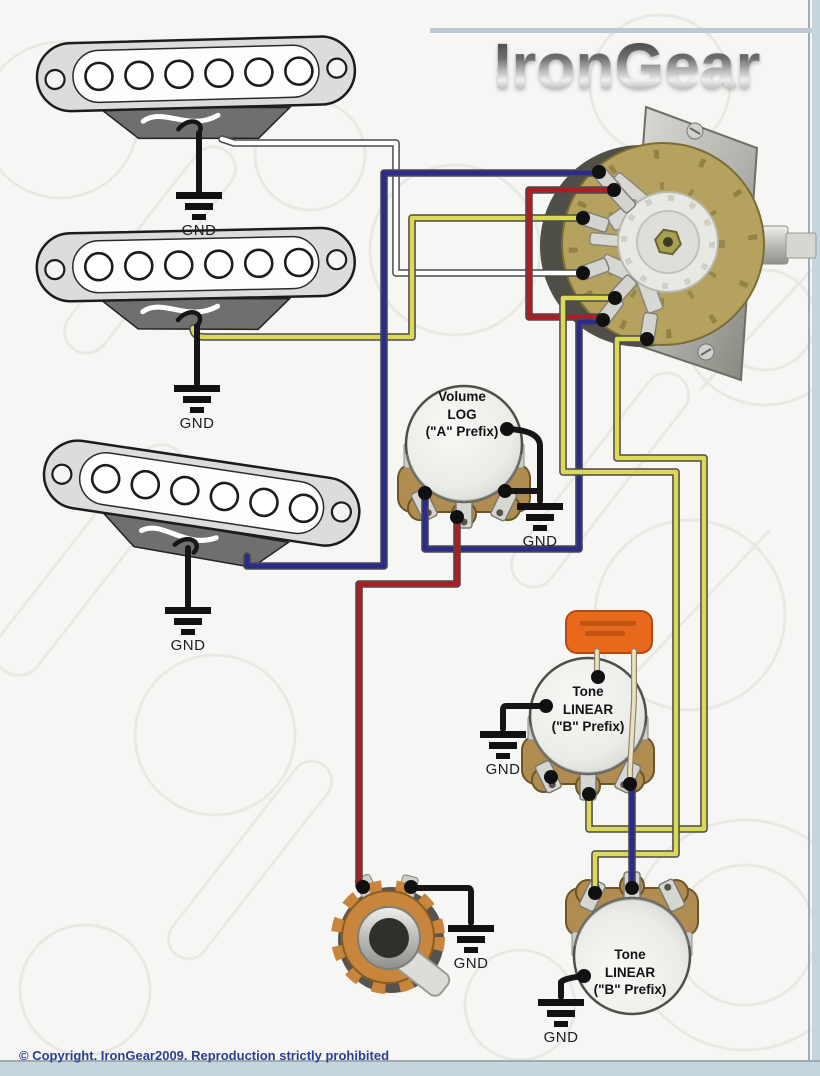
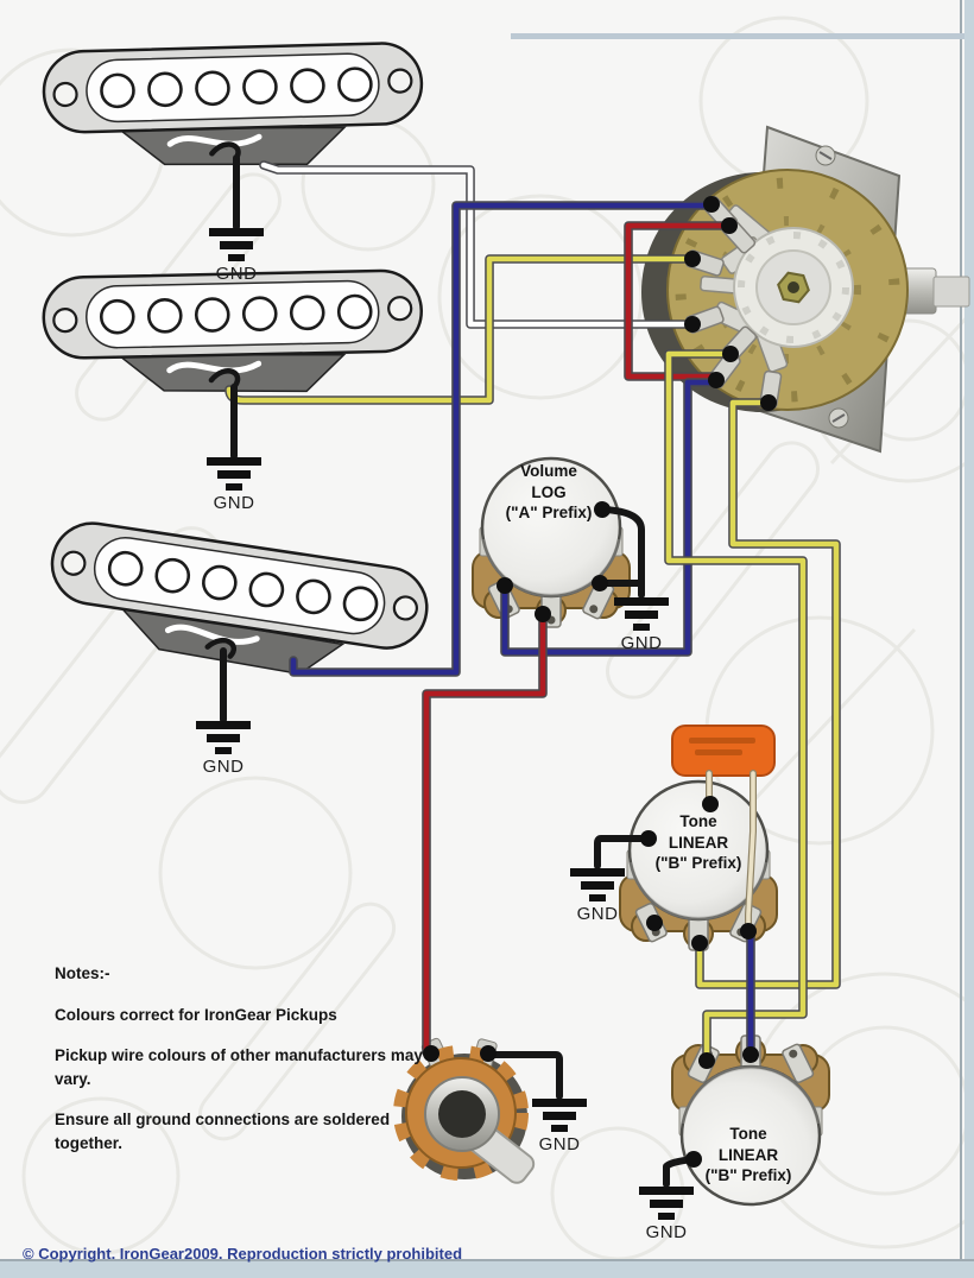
- IronGear
  GND
  GND
  GND
  GND
  GND
  GND
  GND
  Volume
  LOG
  ("A" Prefix)
  Tone
  LINEAR
  ("B" Prefix)
  Tone
  LINEAR
  ("B" Prefix)
+ Notes:-
+ Colours correct for IronGear Pickups
+ Pickup wire colours of other manufacturers may vary.
+ Ensure all ground connections are soldered together.
  © Copyright. IronGear2009. Reproduction strictly prohibited
